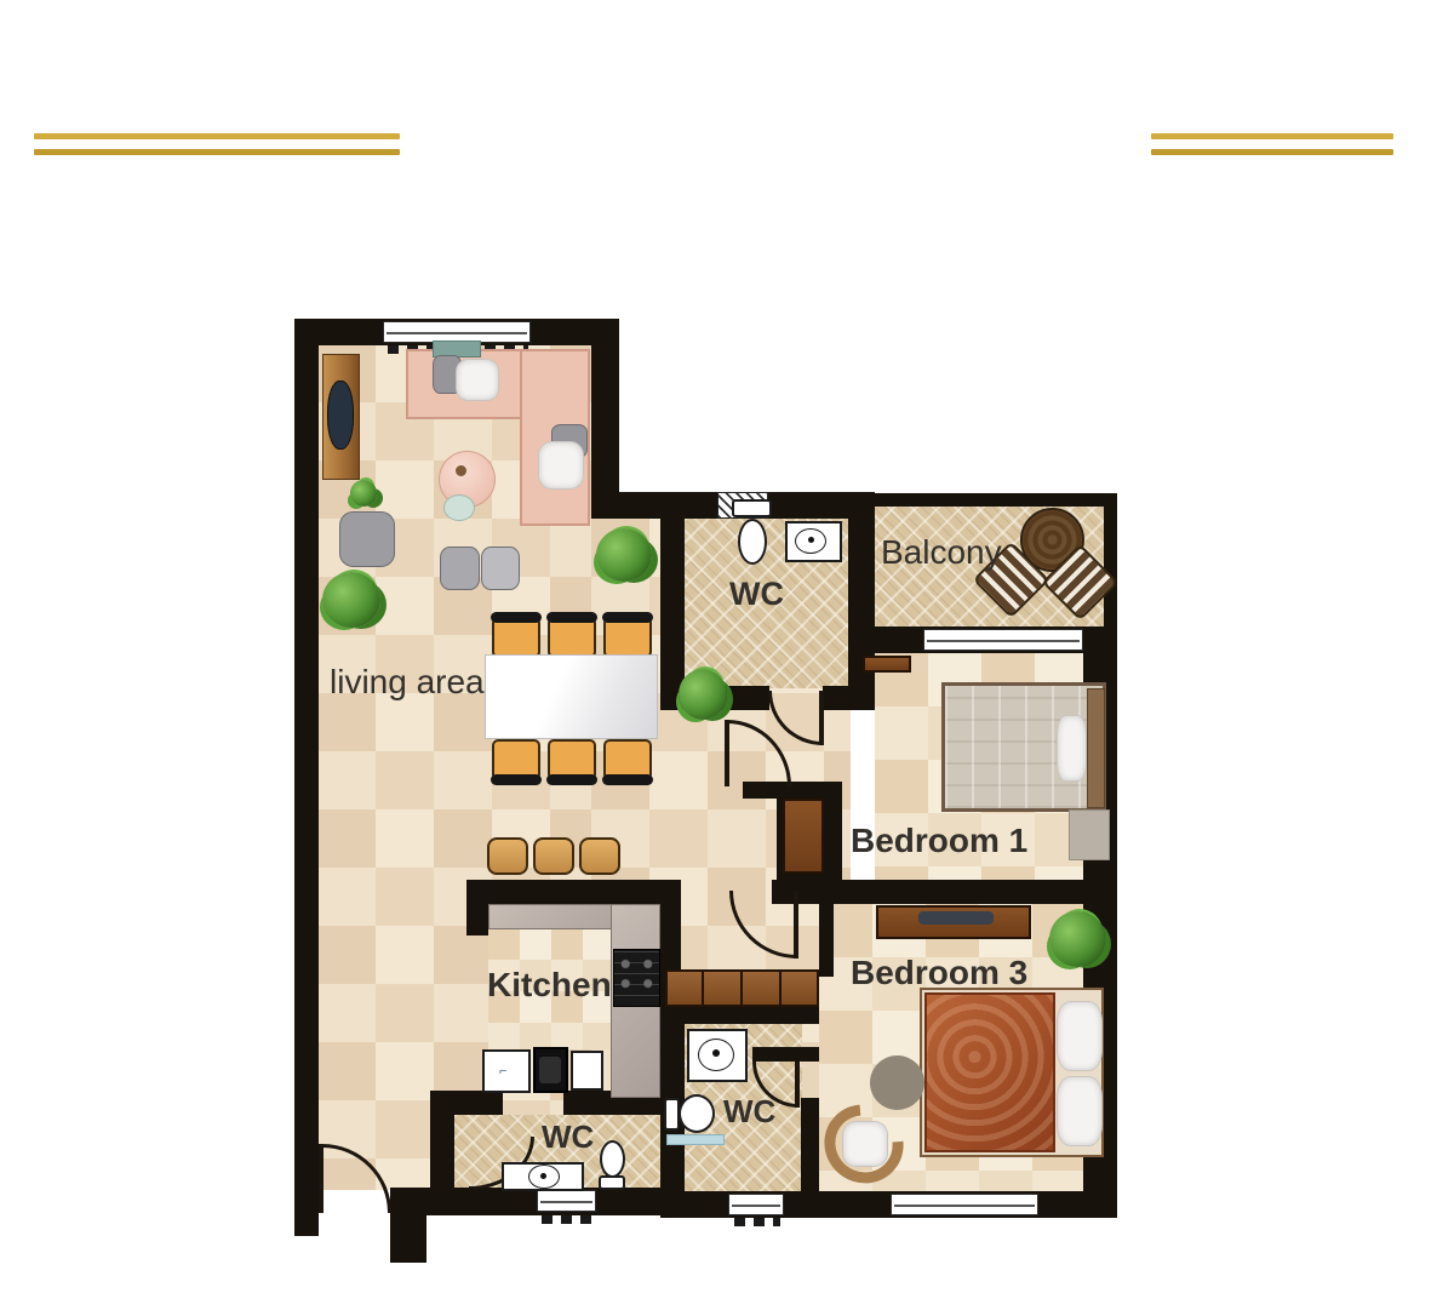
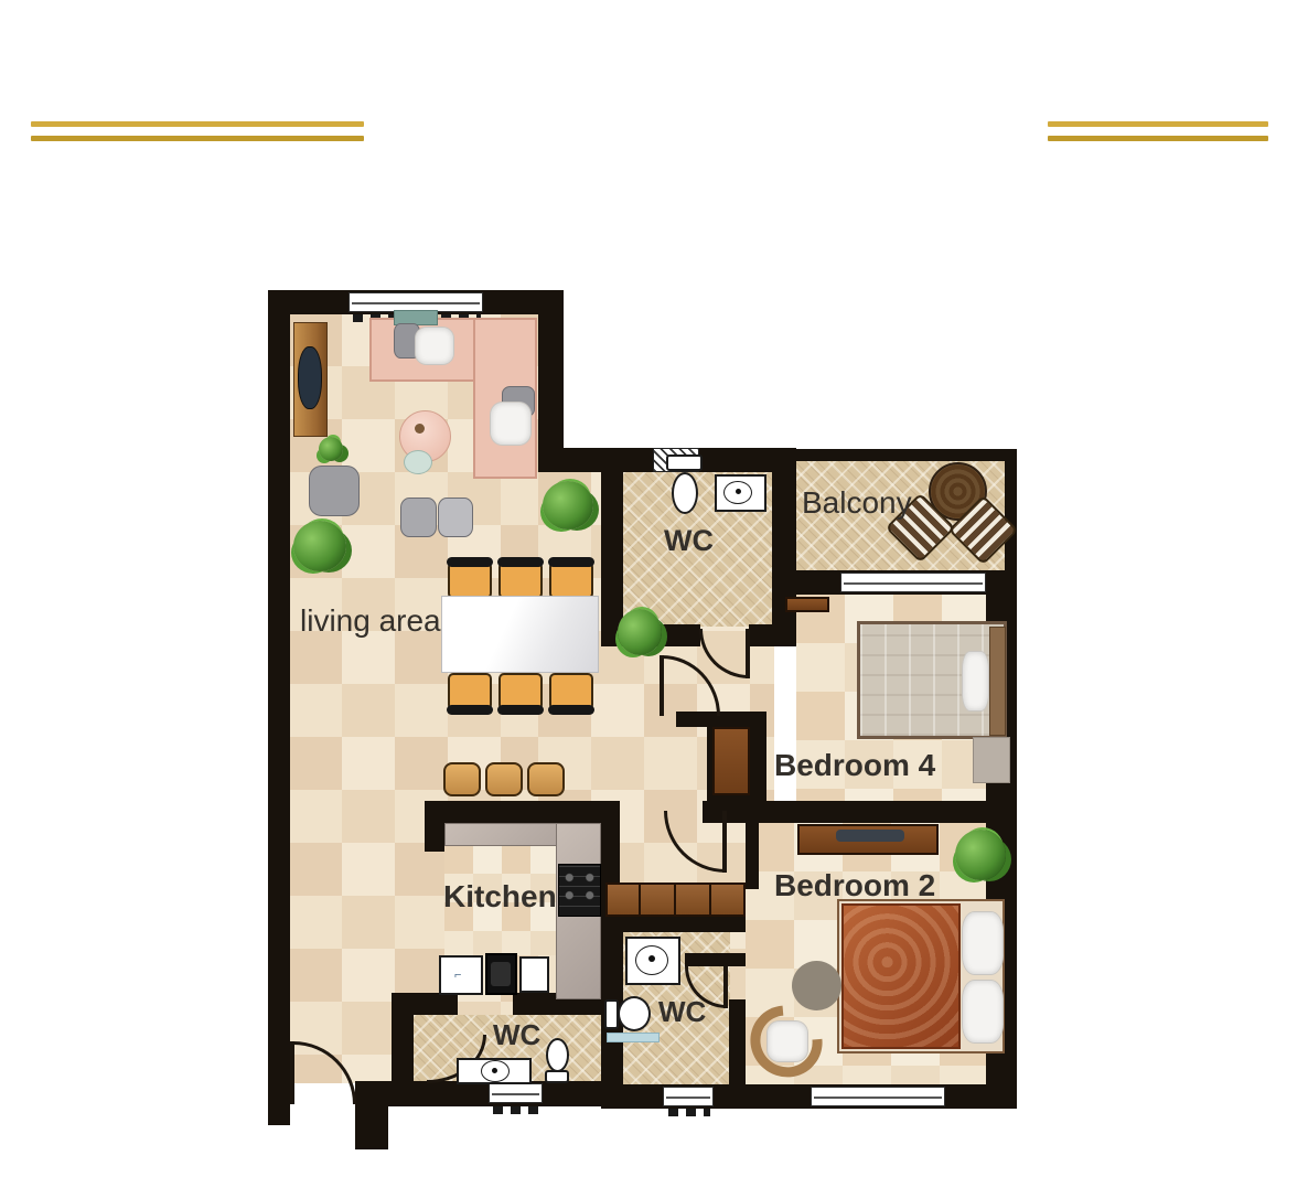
  ⌐
  living area
  WC
  Balcony
- Bedroom 1
+ Bedroom 4
- Bedroom 3
+ Bedroom 2
  Kitchen
  WC
  WC
